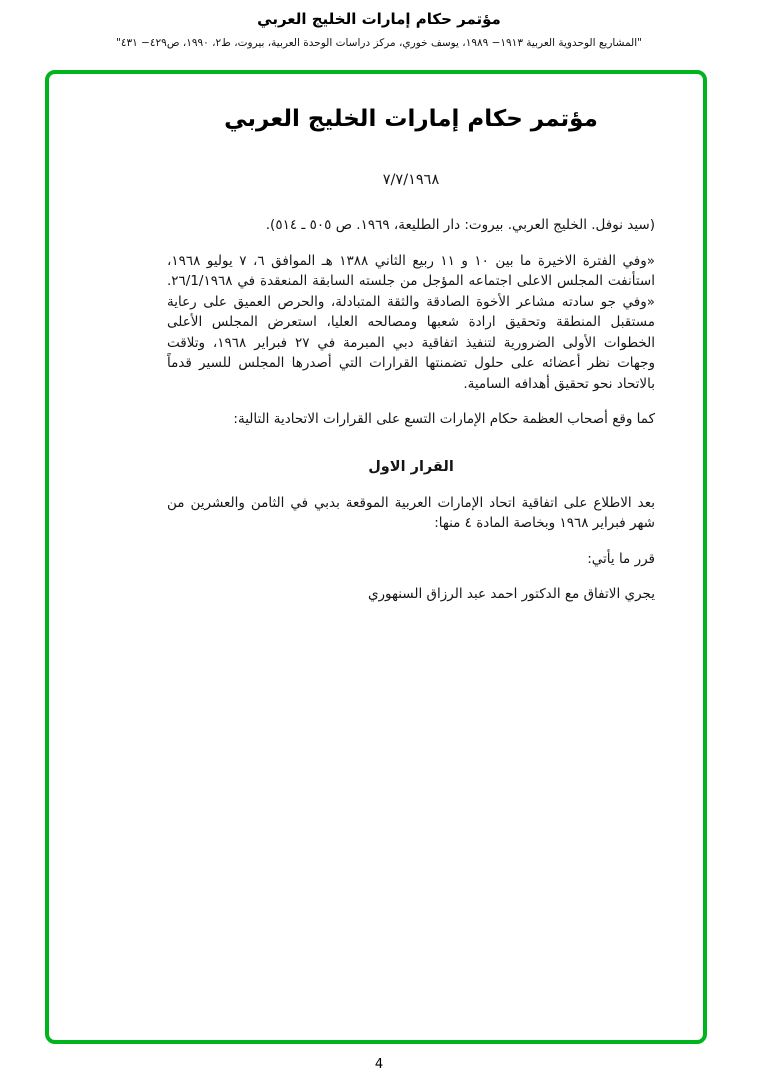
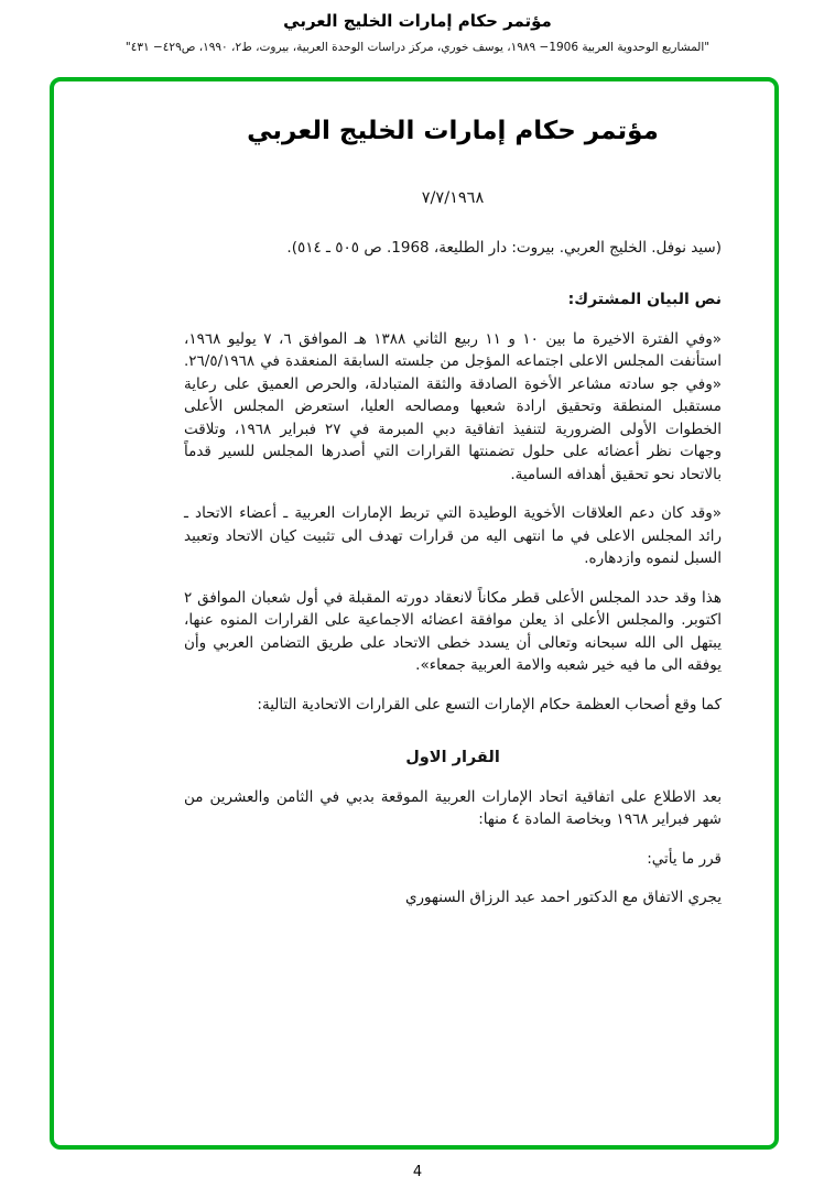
  مؤتمر حكام إمارات الخليج العربي
- "المشاريع الوحدوية العربية ١٩١٣− ١٩٨٩، يوسف خوري، مركز دراسات الوحدة العربية، بيروت، ط٢، ١٩٩٠، ص٤٢٩− ٤٣١"
+ "المشاريع الوحدوية العربية 1906− ١٩٨٩، يوسف خوري، مركز دراسات الوحدة العربية، بيروت، ط٢، ١٩٩٠، ص٤٢٩− ٤٣١"
  مؤتمر حكام إمارات الخليج العربي
  ٧/٧/١٩٦٨
- (سيد نوفل. الخليج العربي. بيروت: دار الطليعة، ١٩٦٩. ص ٥٠٥ ـ ٥١٤).
+ (سيد نوفل. الخليج العربي. بيروت: دار الطليعة، 1968. ص ٥٠٥ ـ ٥١٤).
+ نص البيان المشترك:
- «وفي الفترة الاخيرة ما بين ١٠ و ١١ ربيع الثاني ١٣٨٨ هـ الموافق ٦، ٧ يوليو ١٩٦٨، استأنفت المجلس الاعلى اجتماعه المؤجل من جلسته السابقة المنعقدة في ٢٦/1/١٩٦٨. «وفي جو سادته مشاعر الأخوة الصادقة والثقة المتبادلة، والحرص العميق على رعاية مستقبل المنطقة وتحقيق ارادة شعبها ومصالحه العليا، استعرض المجلس الأعلى الخطوات الأولى الضرورية لتنفيذ اتفاقية دبي المبرمة في ٢٧ فبراير ١٩٦٨، وتلاقت وجهات نظر أعضائه على حلول تضمنتها القرارات التي أصدرها المجلس للسير قدماً بالاتحاد نحو تحقيق أهدافه السامية.
+ «وفي الفترة الاخيرة ما بين ١٠ و ١١ ربيع الثاني ١٣٨٨ هـ الموافق ٦، ٧ يوليو ١٩٦٨، استأنفت المجلس الاعلى اجتماعه المؤجل من جلسته السابقة المنعقدة في ٢٦/٥/١٩٦٨. «وفي جو سادته مشاعر الأخوة الصادقة والثقة المتبادلة، والحرص العميق على رعاية مستقبل المنطقة وتحقيق ارادة شعبها ومصالحه العليا، استعرض المجلس الأعلى الخطوات الأولى الضرورية لتنفيذ اتفاقية دبي المبرمة في ٢٧ فبراير ١٩٦٨، وتلاقت وجهات نظر أعضائه على حلول تضمنتها القرارات التي أصدرها المجلس للسير قدماً بالاتحاد نحو تحقيق أهدافه السامية.
+ «وقد كان دعم العلاقات الأخوية الوطيدة التي تربط الإمارات العربية ـ أعضاء الاتحاد ـ رائد المجلس الاعلى في ما انتهى اليه من قرارات تهدف الى تثبيت كيان الاتحاد وتعبيد السبل لنموه وازدهاره.
+ هذا وقد حدد المجلس الأعلى قطر مكاناً لانعقاد دورته المقبلة في أول شعبان الموافق ٢ اكتوبر. والمجلس الأعلى اذ يعلن موافقة اعضائه الاجماعية على القرارات المنوه عنها، يبتهل الى الله سبحانه وتعالى أن يسدد خطى الاتحاد على طريق التضامن العربي وأن يوفقه الى ما فيه خير شعبه والامة العربية جمعاء».
  كما وقع أصحاب العظمة حكام الإمارات التسع على القرارات الاتحادية التالية:
  القرار الاول
  بعد الاطلاع على اتفاقية اتحاد الإمارات العربية الموقعة بدبي في الثامن والعشرين من شهر فبراير ١٩٦٨ وبخاصة المادة ٤ منها:
  قرر ما يأتي:
  يجري الاتفاق مع الدكتور احمد عبد الرزاق السنهوري
  4
